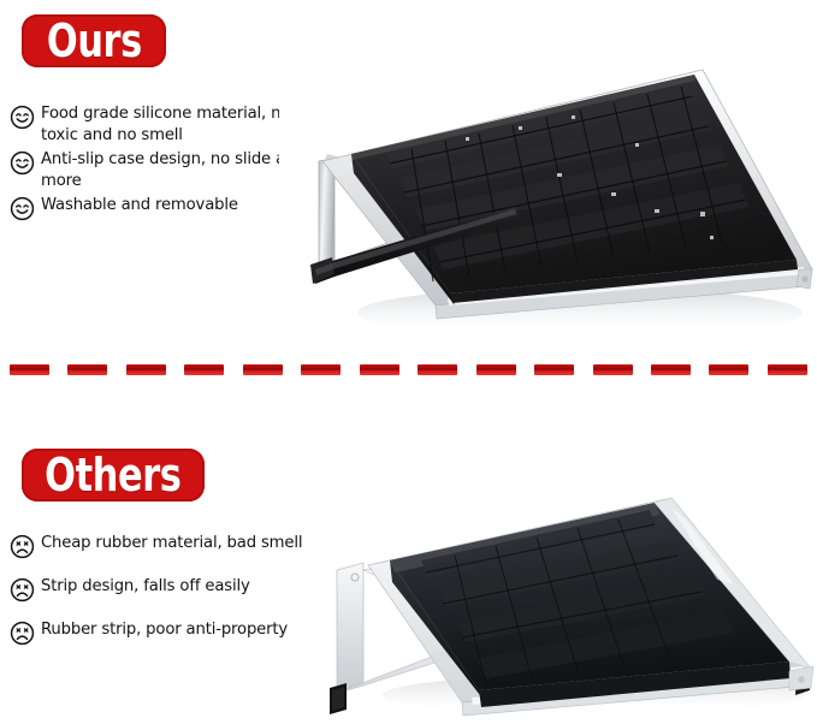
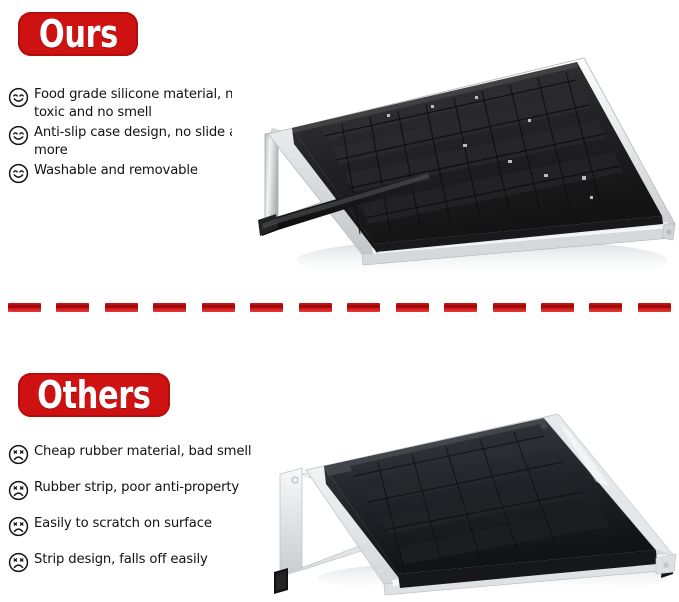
  Ours
  Food grade silicone material, ntoxic and no smell
  Anti-slip case design, no slide more
  Washable and removable
  Others
  Cheap rubber material, bad smell
- Strip design, falls off easily
+ Rubber strip, poor anti-property
+ Easily to scratch on surface
- Rubber strip, poor anti-property
+ Strip design, falls off easily
